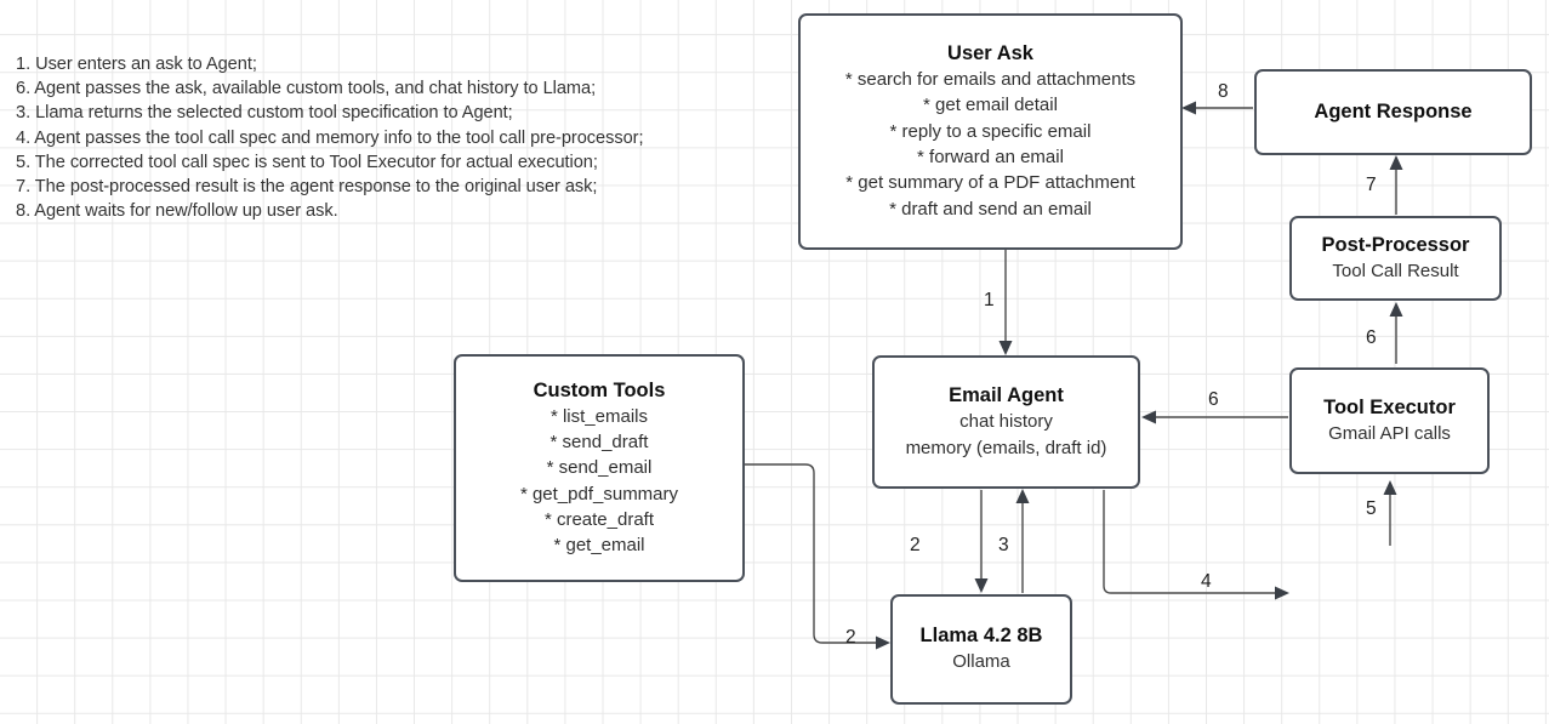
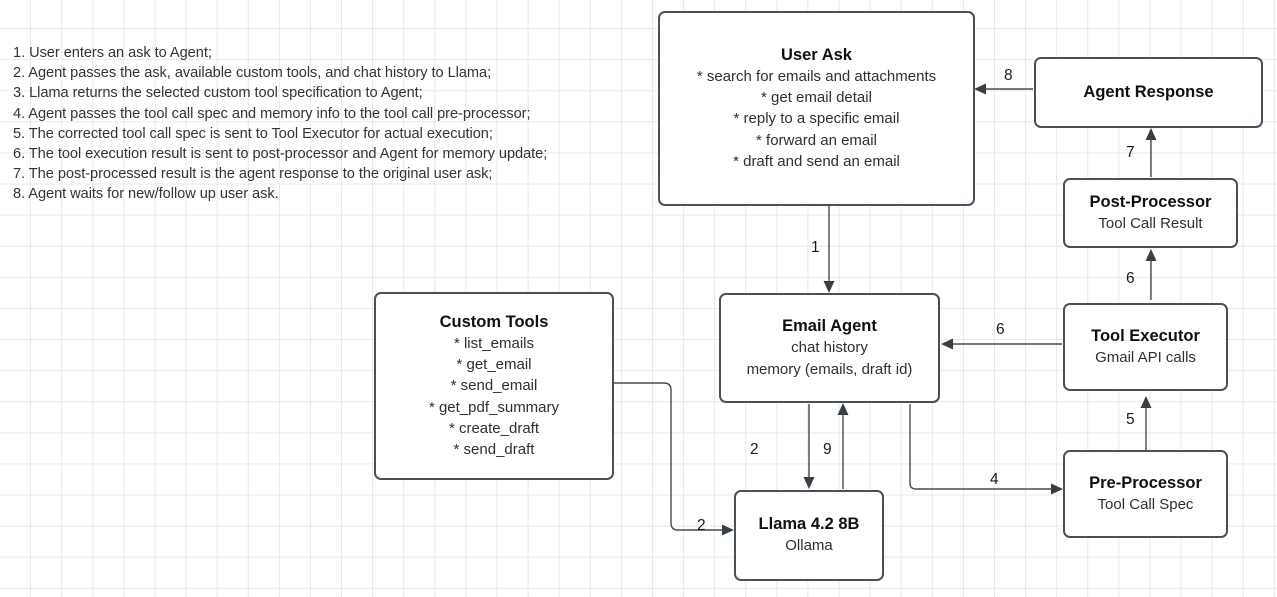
  1. User enters an ask to Agent;
- 6. Agent passes the ask, available custom tools, and chat history to Llama;
+ 2. Agent passes the ask, available custom tools, and chat history to Llama;
  3. Llama returns the selected custom tool specification to Agent;
  4. Agent passes the tool call spec and memory info to the tool call pre-processor;
  5. The corrected tool call spec is sent to Tool Executor for actual execution;
+ 6. The tool execution result is sent to post-processor and Agent for memory update;
  7. The post-processed result is the agent response to the original user ask;
  8. Agent waits for new/follow up user ask.
  User Ask
  * search for emails and attachments
  * get email detail
  * reply to a specific email
  * forward an email
- * get summary of a PDF attachment
  * draft and send an email
  Agent Response
  Post-Processor
  Tool Call Result
  Tool Executor
  Gmail API calls
+ Pre-Processor
+ Tool Call Spec
  Email Agent
  chat history
  memory (emails, draft id)
  Custom Tools
  * list_emails
- * send_draft
+ * get_email
  * send_email
  * get_pdf_summary
  * create_draft
- * get_email
+ * send_draft
  Llama 4.2 8B
  Ollama
  1
  8
  7
  6
  6
  5
  4
  2
- 3
+ 9
  2
